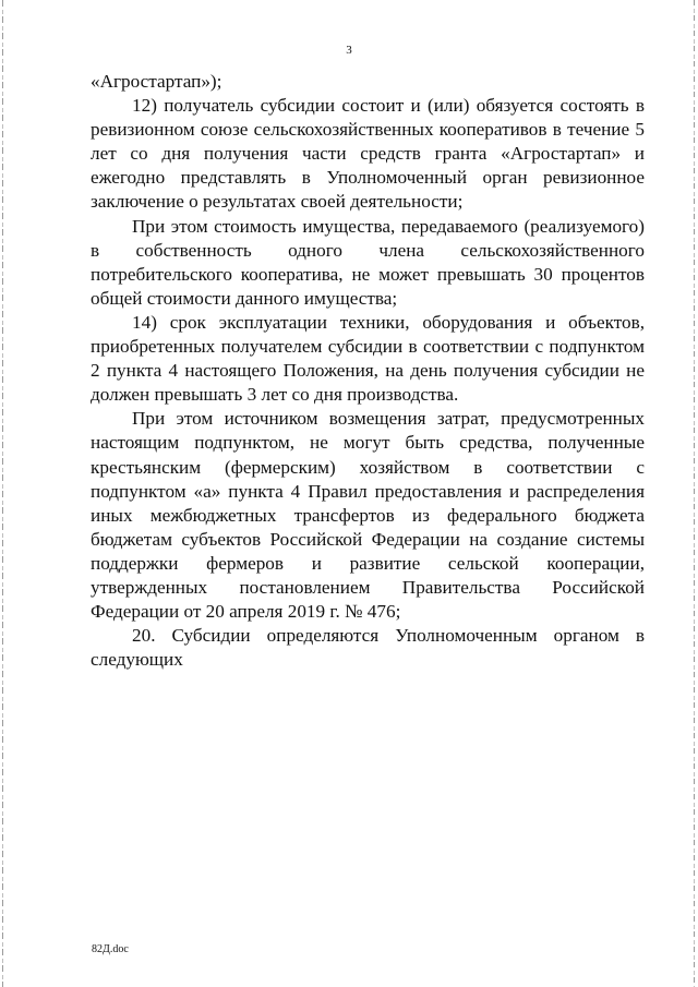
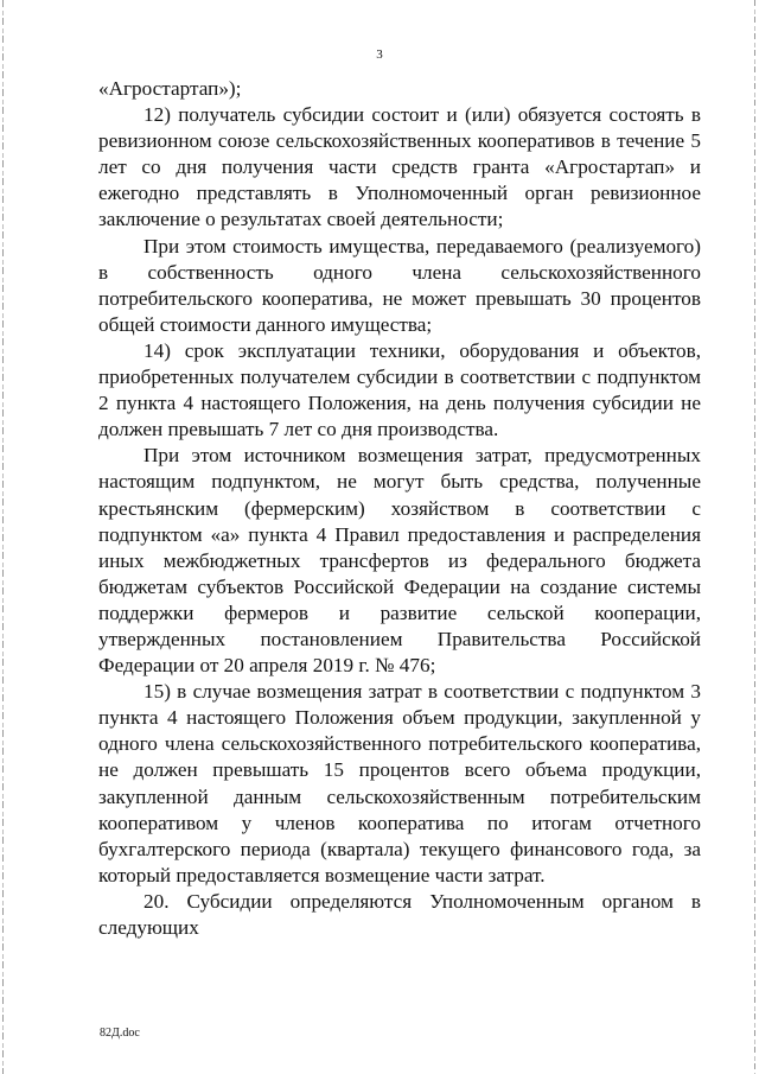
  3
  «Агростартап»);
  12) получатель субсидии состоит и (или) обязуется состоять в ревизионном союзе сельскохозяйственных кооперативов в течение 5 лет со дня получения части средств гранта «Агростартап» и ежегодно представлять в Уполномоченный орган ревизионное заключение о результатах своей деятельности;
  При этом стоимость имущества, передаваемого (реализуемого) в собственность одного члена сельскохозяйственного потребительского кооператива, не может превышать 30 процентов общей стоимости данного имущества;
- 14) срок эксплуатации техники, оборудования и объектов, приобретенных получателем субсидии в соответствии с подпунктом 2 пункта 4 настоящего Положения, на день получения субсидии не должен превышать 3 лет со дня производства.
+ 14) срок эксплуатации техники, оборудования и объектов, приобретенных получателем субсидии в соответствии с подпунктом 2 пункта 4 настоящего Положения, на день получения субсидии не должен превышать 7 лет со дня производства.
  При этом источником возмещения затрат, предусмотренных настоящим подпунктом, не могут быть средства, полученные крестьянским (фермерским) хозяйством в соответствии с подпунктом «а» пункта 4 Правил предоставления и распределения иных межбюджетных трансфертов из федерального бюджета бюджетам субъектов Российской Федерации на создание системы поддержки фермеров и развитие сельской кооперации, утвержденных постановлением Правительства Российской Федерации от 20 апреля 2019 г. № 476;
+ 15) в случае возмещения затрат в соответствии с подпунктом 3 пункта 4 настоящего Положения объем продукции, закупленной у одного члена сельскохозяйственного потребительского кооператива, не должен превышать 15 процентов всего объема продукции, закупленной данным сельскохозяйственным потребительским кооперативом у членов кооператива по итогам отчетного бухгалтерского периода (квартала) текущего финансового года, за который предоставляется возмещение части затрат.
  20. Субсидии определяются Уполномоченным органом в следующих
  82Д.doc
